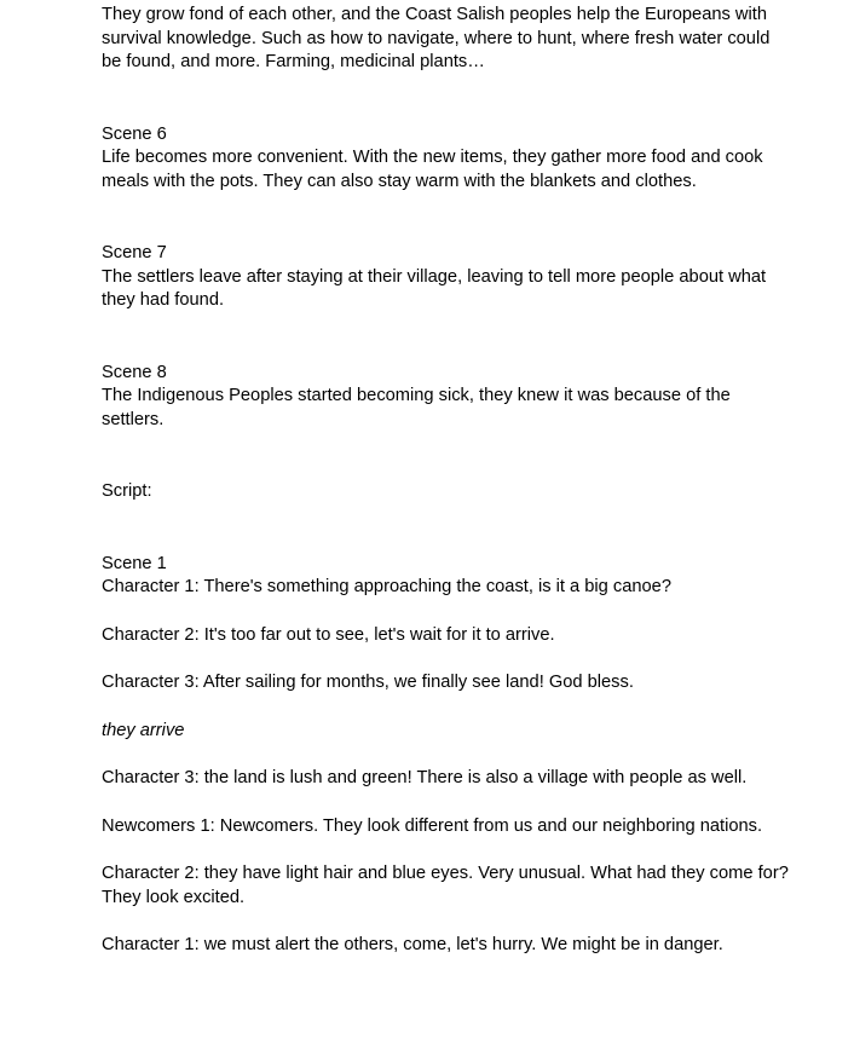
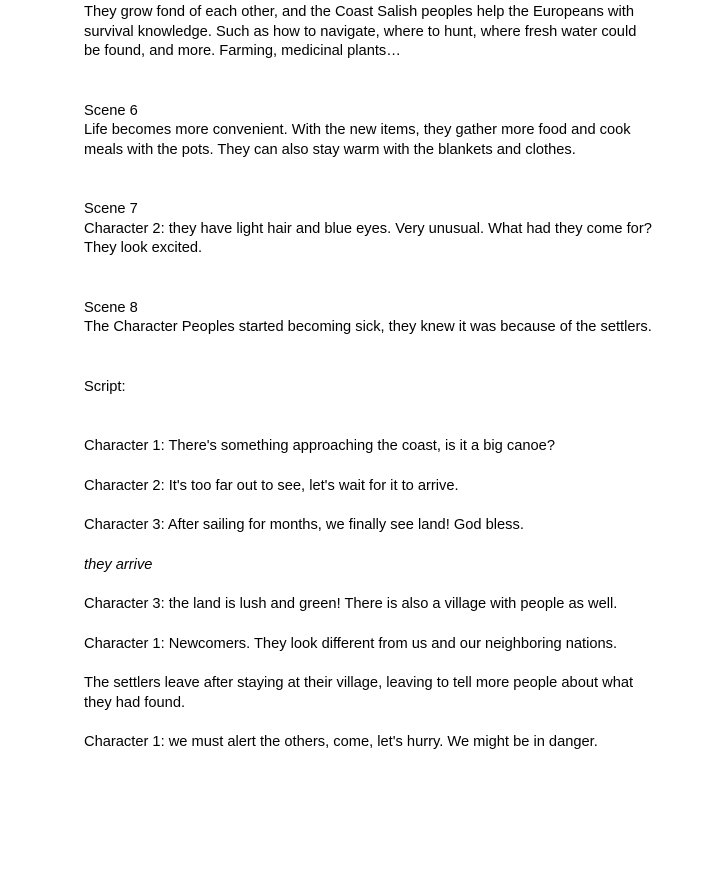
  They grow fond of each other, and the Coast Salish peoples help the Europeans with survival knowledge. Such as how to navigate, where to hunt, where fresh water could be found, and more. Farming, medicinal plants…
  Scene 6
  Life becomes more convenient. With the new items, they gather more food and cook meals with the pots. They can also stay warm with the blankets and clothes.
  Scene 7
- The settlers leave after staying at their village, leaving to tell more people about what they had found.
+ Character 2: they have light hair and blue eyes. Very unusual. What had they come for? They look excited.
  Scene 8
- The Indigenous Peoples started becoming sick, they knew it was because of the settlers.
+ The Character Peoples started becoming sick, they knew it was because of the settlers.
  Script:
- Scene 1
  Character 1: There's something approaching the coast, is it a big canoe?
  Character 2: It's too far out to see, let's wait for it to arrive.
  Character 3: After sailing for months, we finally see land! God bless.
  they arrive
  Character 3: the land is lush and green! There is also a village with people as well.
- Newcomers 1: Newcomers. They look different from us and our neighboring nations.
+ Character 1: Newcomers. They look different from us and our neighboring nations.
- Character 2: they have light hair and blue eyes. Very unusual. What had they come for? They look excited.
+ The settlers leave after staying at their village, leaving to tell more people about what they had found.
  Character 1: we must alert the others, come, let's hurry. We might be in danger.
